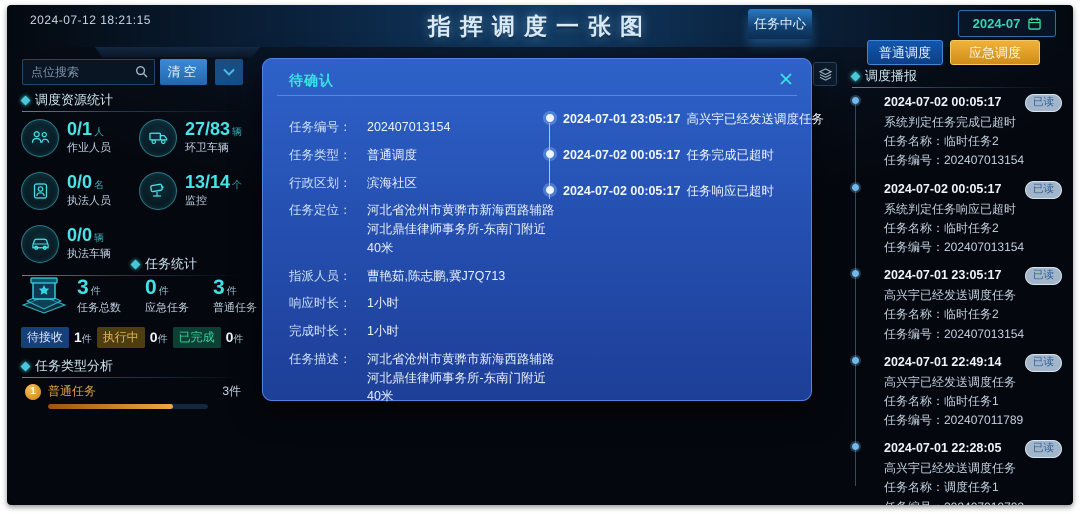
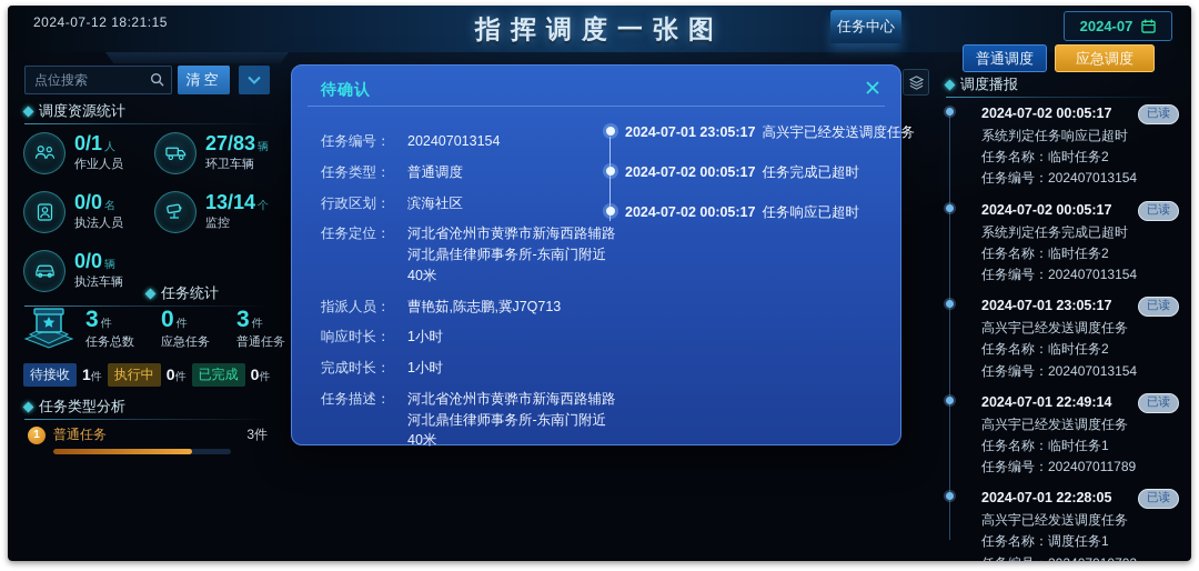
  2024-07-12 18:21:15
  指挥调度一张图
  任务中心
  2024-07
  点位搜索
  清空
  调度资源统计
  0/1 人
  作业人员
  27/83 辆
  环卫车辆
  0/0 名
  执法人员
  13/14 个
  监控
  0/0 辆
  执法车辆
  任务统计
  3 件
  任务总数
  0 件
  应急任务
  3 件
  普通任务
  待接收
  1件
  执行中
  0件
  已完成
  0件
  任务类型分析
  1
  普通任务
  3件
  待确认
  任务编号：
  202407013154
  任务类型：
  普通调度
  行政区划：
  滨海社区
  任务定位：
  河北省沧州市黄骅市新海西路辅路河北鼎佳律师事务所-东南门附近40米
  指派人员：
  曹艳茹,陈志鹏,冀J7Q713
  响应时长：
  1小时
  完成时长：
  1小时
  任务描述：
  河北省沧州市黄骅市新海西路辅路河北鼎佳律师事务所-东南门附近40米
  2024-07-01 23:05:17 高兴宇已经发送调度任务
  2024-07-02 00:05:17 任务完成已超时
  2024-07-02 00:05:17 任务响应已超时
  普通调度
  应急调度
  调度播报
  2024-07-02 00:05:17
  已读
- 系统判定任务完成已超时
+ 系统判定任务响应已超时
  任务名称：临时任务2
  任务编号：202407013154
  2024-07-02 00:05:17
  已读
- 系统判定任务响应已超时
+ 系统判定任务完成已超时
  任务名称：临时任务2
  任务编号：202407013154
  2024-07-01 23:05:17
  已读
  高兴宇已经发送调度任务
  任务名称：临时任务2
  任务编号：202407013154
  2024-07-01 22:49:14
  已读
  高兴宇已经发送调度任务
  任务名称：临时任务1
  任务编号：202407011789
  2024-07-01 22:28:05
  已读
  高兴宇已经发送调度任务
  任务名称：调度任务1
